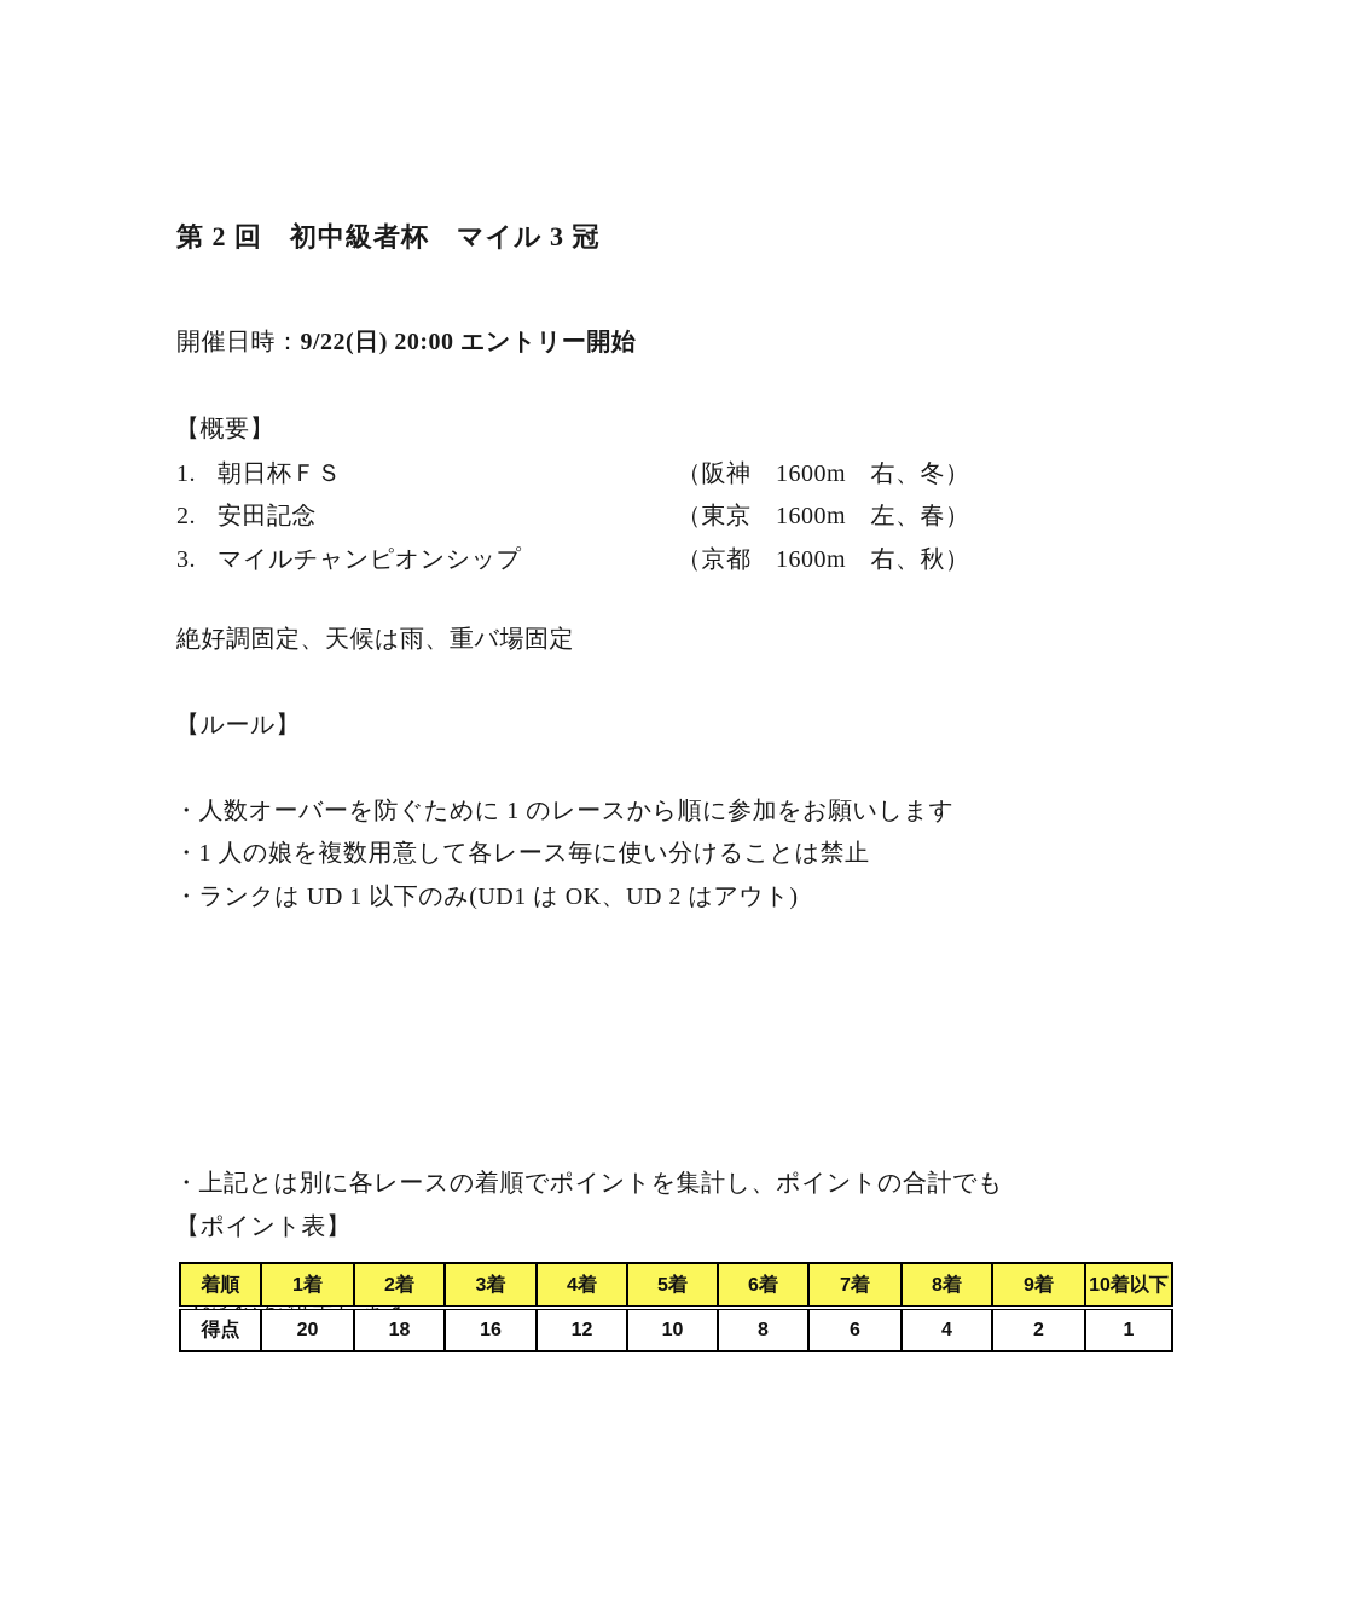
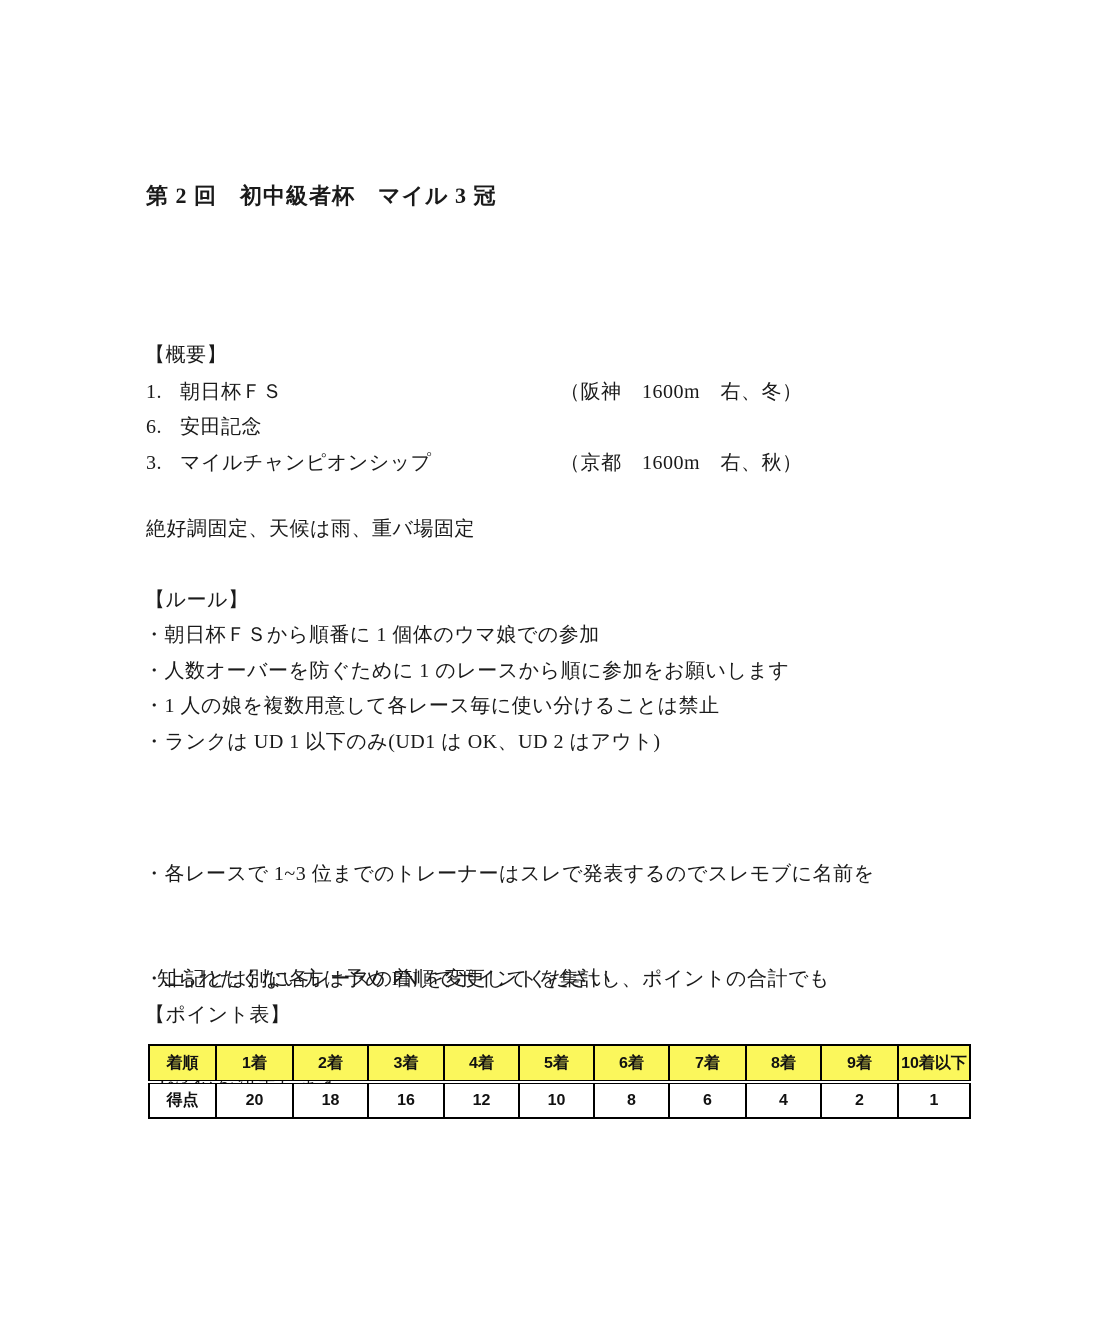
  第 2 回 初中級者杯 マイル 3 冠
- 開催日時：9/22(日) 20:00 エントリー開始
  【概要】
  1.
  朝日杯ＦＳ
  （阪神 1600m 右、冬）
- 2.
+ 6.
  安田記念
- （東京 1600m 左、春）
  3.
  マイルチャンピオンシップ
  （京都 1600m 右、秋）
  絶好調固定、天候は雨、重バ場固定
  【ルール】
+ ・朝日杯ＦＳから順番に 1 個体のウマ娘での参加
  ・人数オーバーを防ぐために 1 のレースから順に参加をお願いします
  ・1 人の娘を複数用意して各レース毎に使い分けることは禁止
  ・ランクは UD 1 以下のみ(UD1 は OK、UD 2 はアウト)
+ ・各レースで 1~3 位までのトレーナーはスレで発表するのでスレモブに名前を
+ 知られたくない方は予め PN を変更してください
  ・上記とは別に各レースの着順でポイントを集計し、ポイントの合計でも
  【ポイント表】
  着順	1着	2着	3着	4着	5着	6着	7着	8着	9着	10着以下
  得点	20	18	16	12	10	8	6	4	2	1
